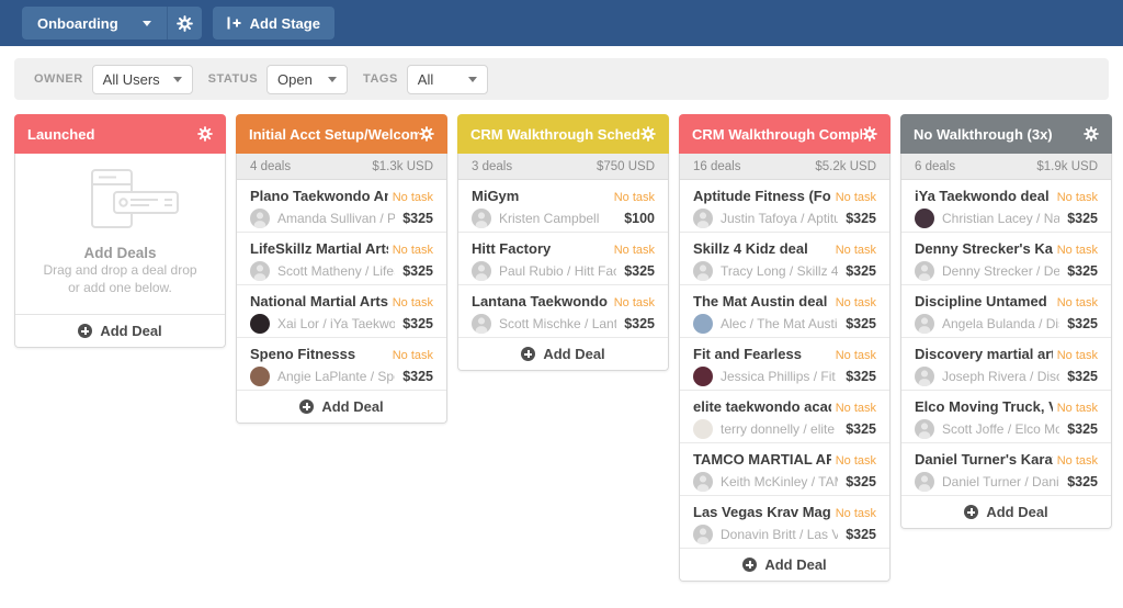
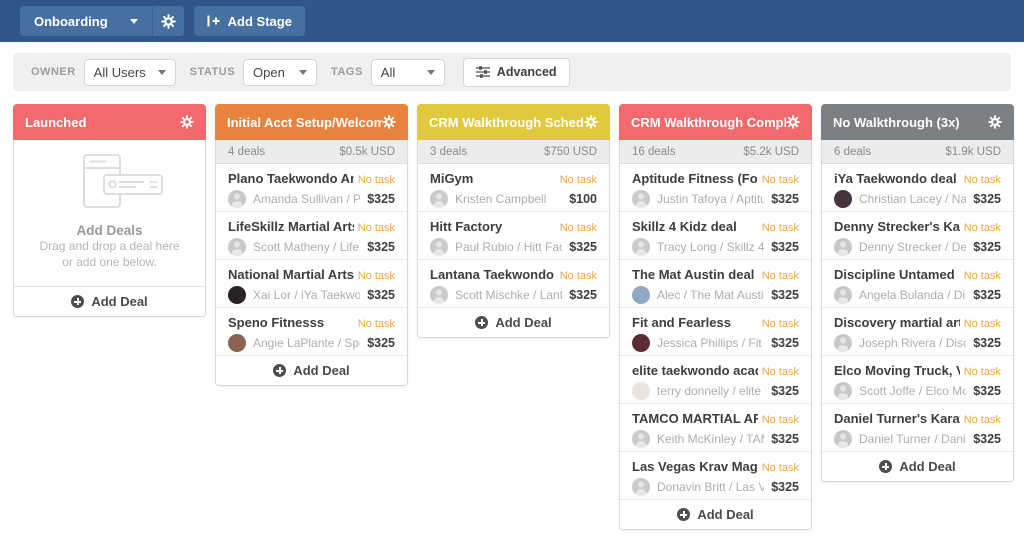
  Onboarding
  Add Stage
  OWNER
  All Users
  STATUS
  Open
  TAGS
  All
+ Advanced
  Launched
  Add Deals
- Drag and drop a deal drop
+ Drag and drop a deal here
  or add one below.
  Add Deal
  Initial Acct Setup/Welcom
  4 deals
- $1.3k USD
+ $0.5k USD
  Plano Taekwondo A
  No task
  Amanda Sullivan / P
  $325
  LifeSkillz Martial Art
  No task
  Scott Matheny / Life
  $325
  National Martial Arts
  No task
  Xai Lor / iYa Taekwo
  $325
  Speno Fitnesss
  No task
  Angie LaPlante / Sp
  $325
  Add Deal
  CRM Walkthrough Sched
  3 deals
  $750 USD
  MiGym
  No task
  Kristen Campbell
  $100
  Hitt Factory
  No task
  Paul Rubio / Hitt Fac
  $325
  Lantana Taekwondo
  No task
  Scott Mischke / Lant
  $325
  Add Deal
  CRM Walkthrough Compl
  16 deals
  $5.2k USD
  No task
  Justin Tafoya / Aptitu
  $325
  Skillz 4 Kidz deal
  No task
  Tracy Long / Skillz 4
  $325
  The Mat Austin deal
  No task
  Alec / The Mat Austi
  $325
  Fit and Fearless
  No task
  Jessica Phillips / Fit
  $325
  elite taekwondo aca
  No task
  terry donnelly / elite
  $325
  TAMCO MARTIAL A
  No task
  Keith McKinley / TA
  $325
  Las Vegas Krav Mag
  No task
  Donavin Britt / Las V
  $325
  Add Deal
  No Walkthrough (3x)
  6 deals
  $1.9k USD
  iYa Taekwondo deal
  No task
  Christian Lacey / Na
  $325
  Denny Strecker's Ka
  No task
  Denny Strecker / De
  $325
  Discipline Untamed
  No task
  Angela Bulanda / Di
  $325
  Discovery martial ar
  No task
  Joseph Rivera / Disc
  $325
  No task
  Scott Joffe / Elco Mo
  $325
  No task
  Daniel Turner / Dani
  $325
  Add Deal
